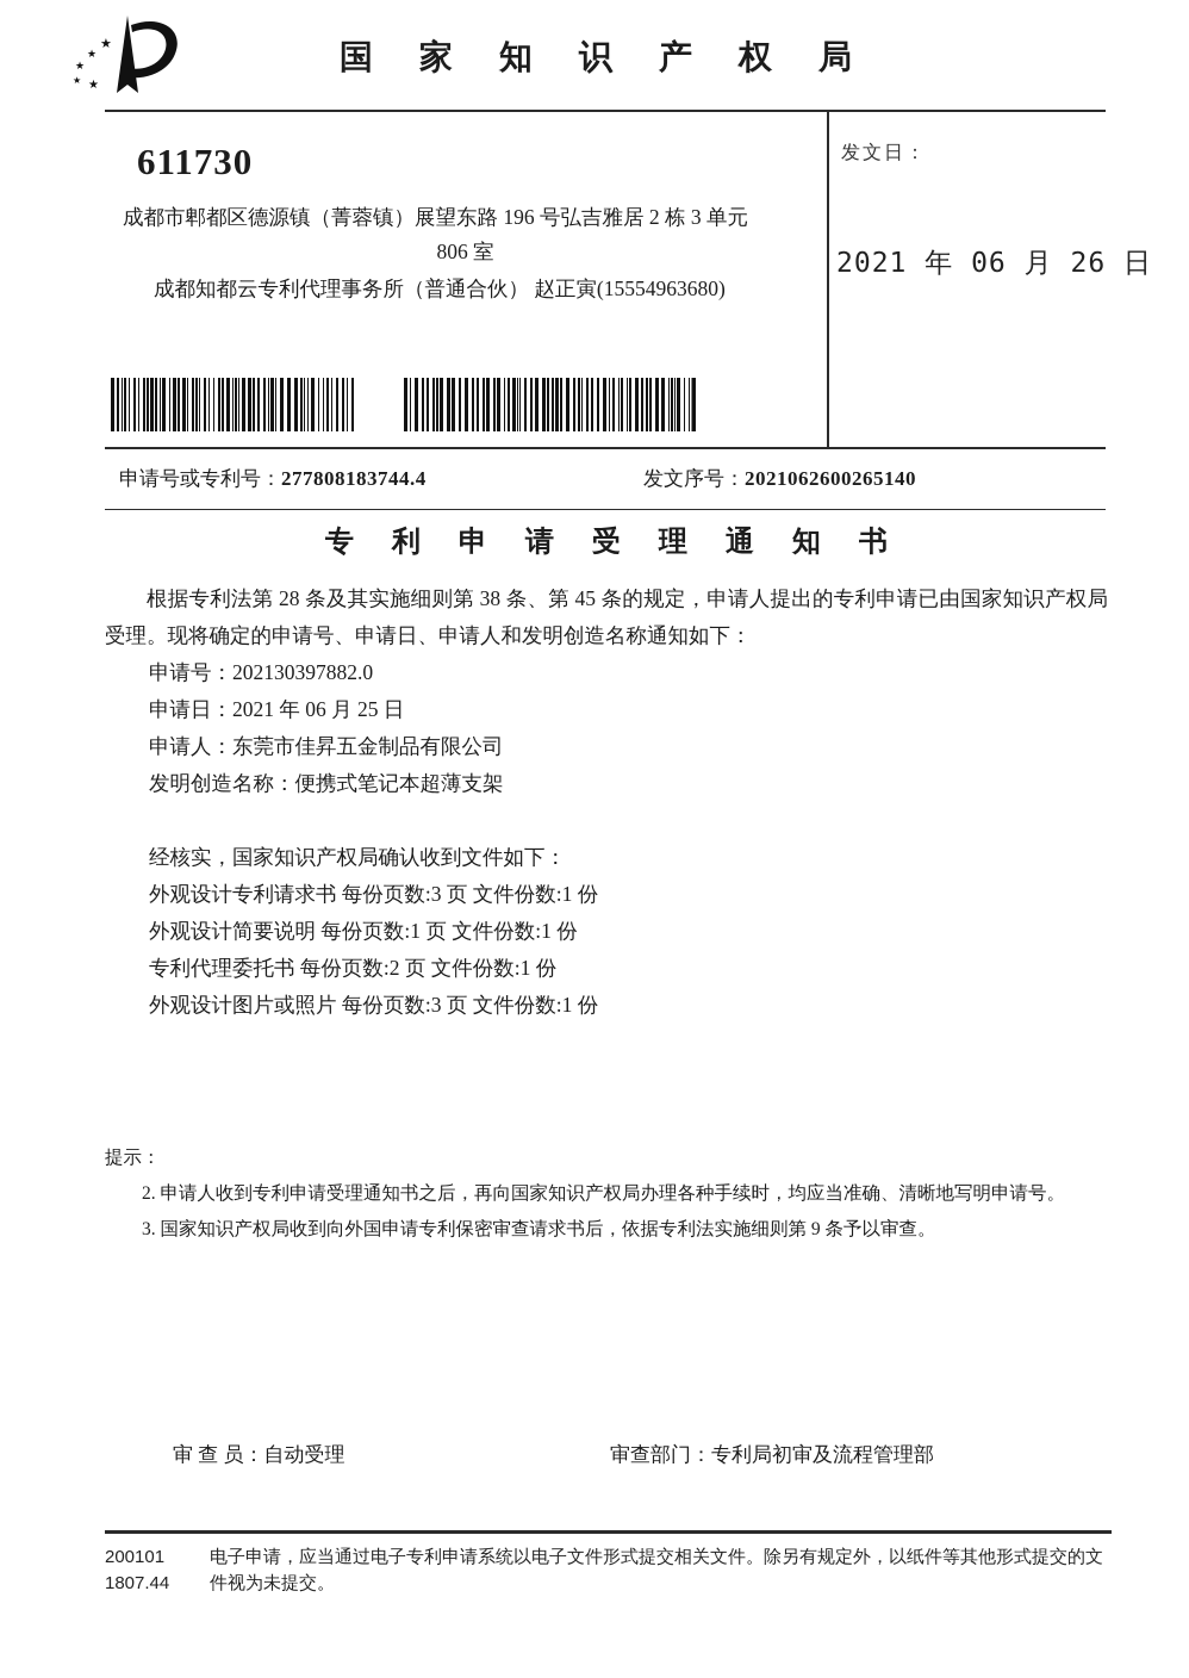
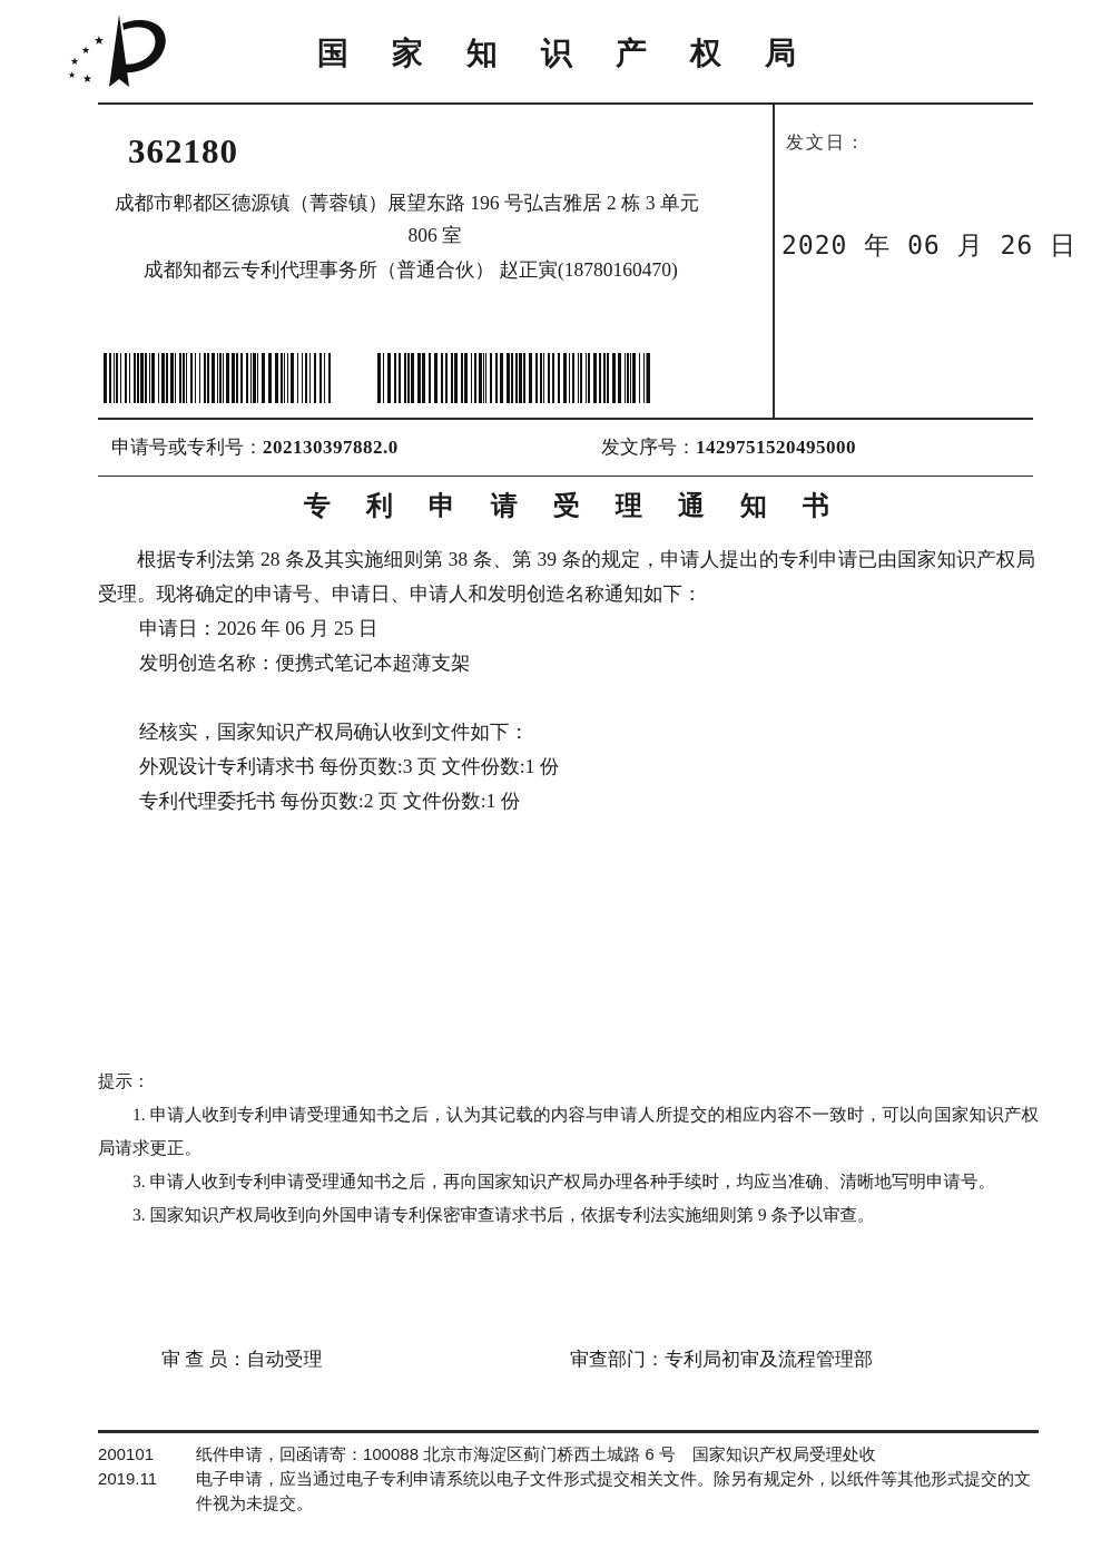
  ★
  ★
  ★
  ★
  ★
  国 家 知 识 产 权 局
- 611730
+ 362180
  成都市郫都区德源镇（菁蓉镇）展望东路 196 号弘吉雅居 2 栋 3 单元
  806 室
- 成都知都云专利代理事务所（普通合伙） 赵正寅(15554963680)
+ 成都知都云专利代理事务所（普通合伙） 赵正寅(18780160470)
  发文日：
- 2021 年 06 月 26 日
+ 2020 年 06 月 26 日
- 申请号或专利号：277808183744.4
+ 申请号或专利号：202130397882.0
- 发文序号：2021062600265140
+ 发文序号：1429751520495000
  专 利 申 请 受 理 通 知 书
- 根据专利法第 28 条及其实施细则第 38 条、第 45 条的规定，申请人提出的专利申请已由国家知识产权局受理。现将确定的申请号、申请日、申请人和发明创造名称通知如下：
+ 根据专利法第 28 条及其实施细则第 38 条、第 39 条的规定，申请人提出的专利申请已由国家知识产权局受理。现将确定的申请号、申请日、申请人和发明创造名称通知如下：
- 申请号：202130397882.0
- 申请日：2021 年 06 月 25 日
+ 申请日：2026 年 06 月 25 日
- 申请人：东莞市佳昇五金制品有限公司
  发明创造名称：便携式笔记本超薄支架
  经核实，国家知识产权局确认收到文件如下：
  外观设计专利请求书 每份页数:3 页 文件份数:1 份
- 外观设计简要说明 每份页数:1 页 文件份数:1 份
  专利代理委托书 每份页数:2 页 文件份数:1 份
- 外观设计图片或照片 每份页数:3 页 文件份数:1 份
  提示：
+ 1. 申请人收到专利申请受理通知书之后，认为其记载的内容与申请人所提交的相应内容不一致时，可以向国家知识产权局请求更正。
- 2. 申请人收到专利申请受理通知书之后，再向国家知识产权局办理各种手续时，均应当准确、清晰地写明申请号。
+ 3. 申请人收到专利申请受理通知书之后，再向国家知识产权局办理各种手续时，均应当准确、清晰地写明申请号。
  3. 国家知识产权局收到向外国申请专利保密审查请求书后，依据专利法实施细则第 9 条予以审查。
  审 查 员：自动受理
  审查部门：专利局初审及流程管理部
  200101
- 1807.44
+ 2019.11
+ 纸件申请，回函请寄：100088 北京市海淀区蓟门桥西土城路 6 号 国家知识产权局受理处收
  电子申请，应当通过电子专利申请系统以电子文件形式提交相关文件。除另有规定外，以纸件等其他形式提交的文件视为未提交。
